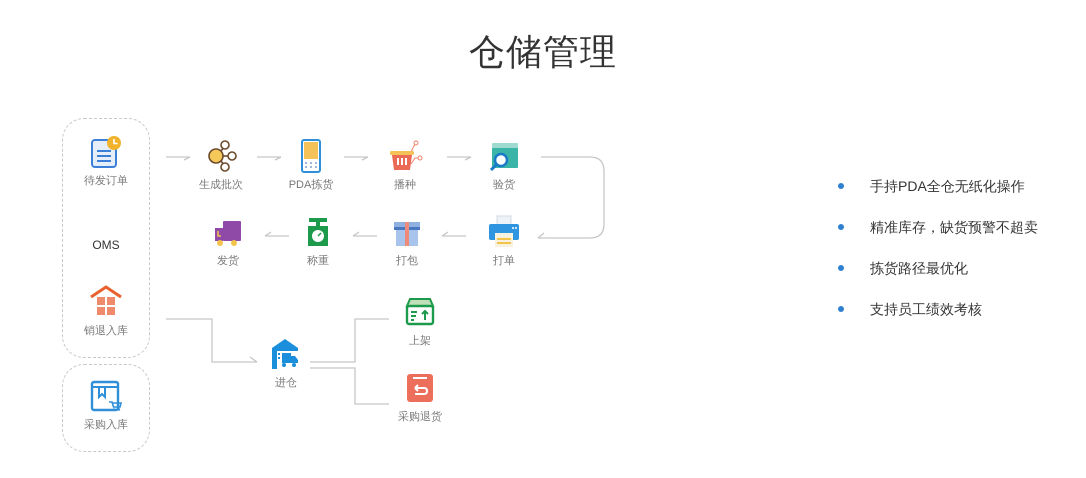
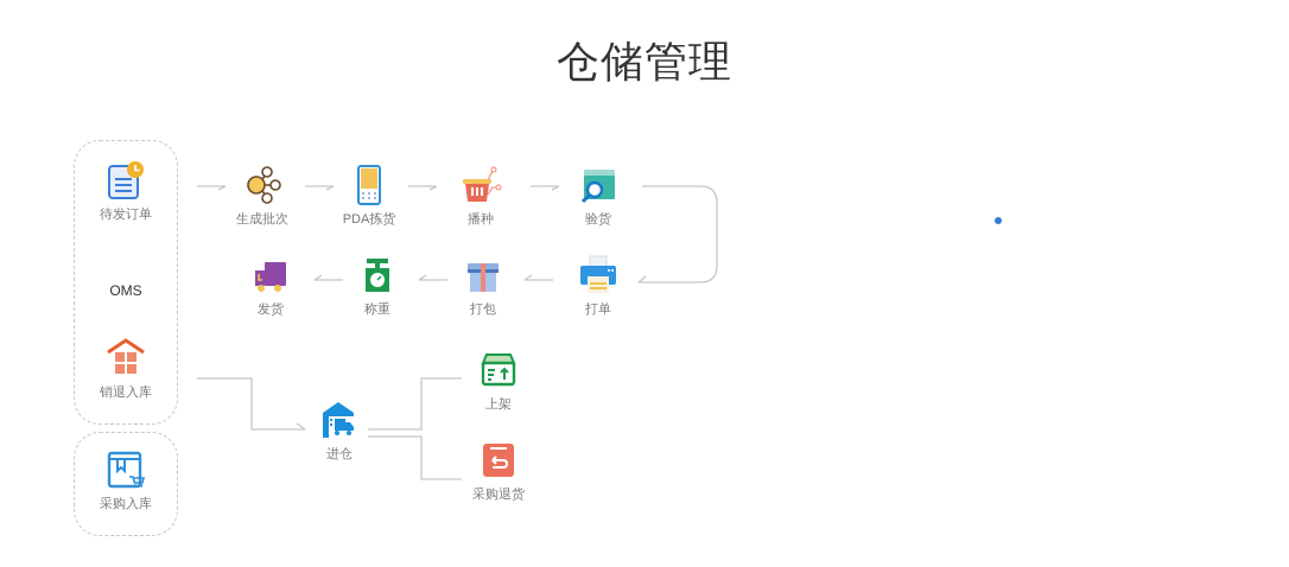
  仓储管理
  待发订单
  OMS
  销退入库
  采购入库
  生成批次
  PDA拣货
  播种
  验货
  打单
  打包
  称重
  发货
  进仓
  上架
  采购退货
- 手持PDA全仓无纸化操作
- 精准库存，缺货预警不超卖
- 拣货路径最优化
- 支持员工绩效考核
